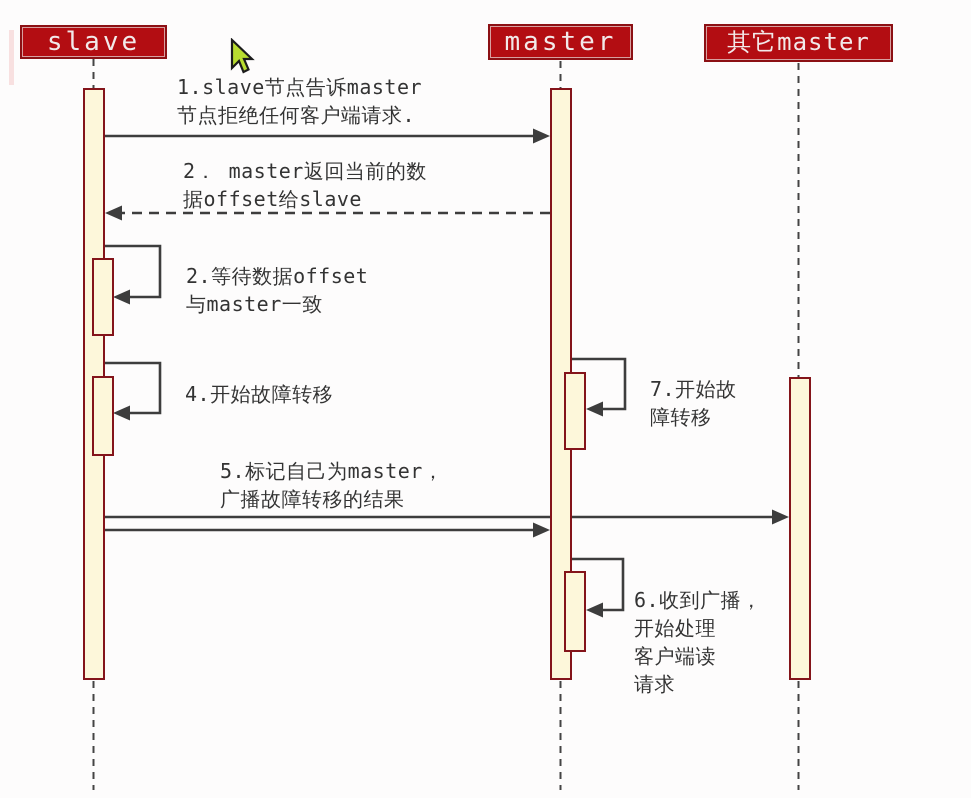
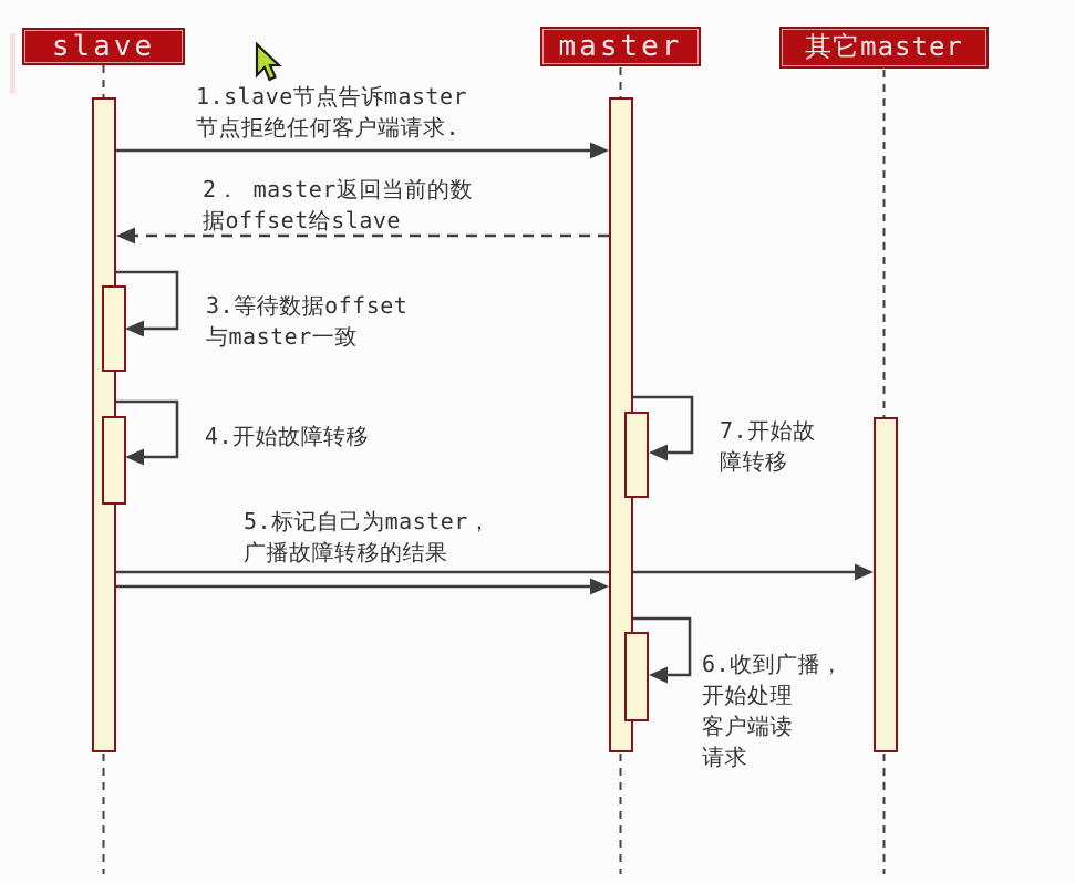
  slave
  master
  其它master
  1.slave节点告诉master
  节点拒绝任何客户端请求.
  2． master返回当前的数
  据offset给slave
- 2.等待数据offset
+ 3.等待数据offset
  与master一致
  4.开始故障转移
  7.开始故
  障转移
  5.标记自己为master，
  广播故障转移的结果
  6.收到广播，
  开始处理
  客户端读
  请求
